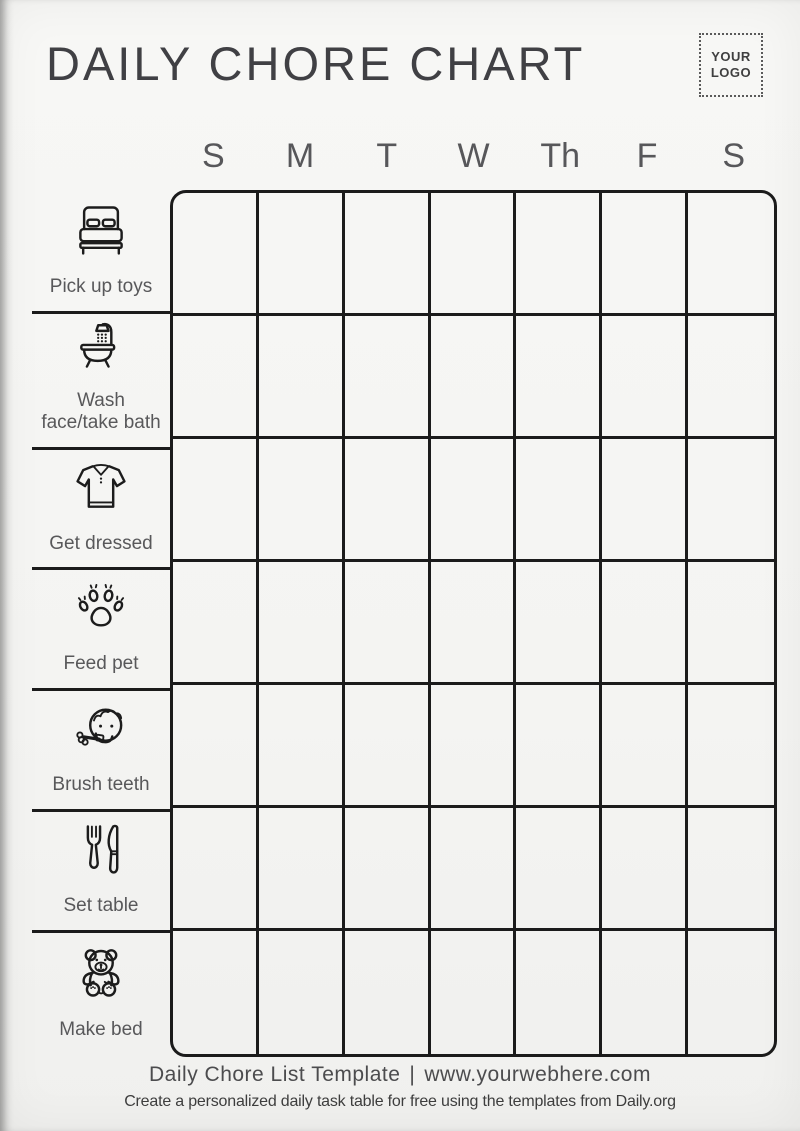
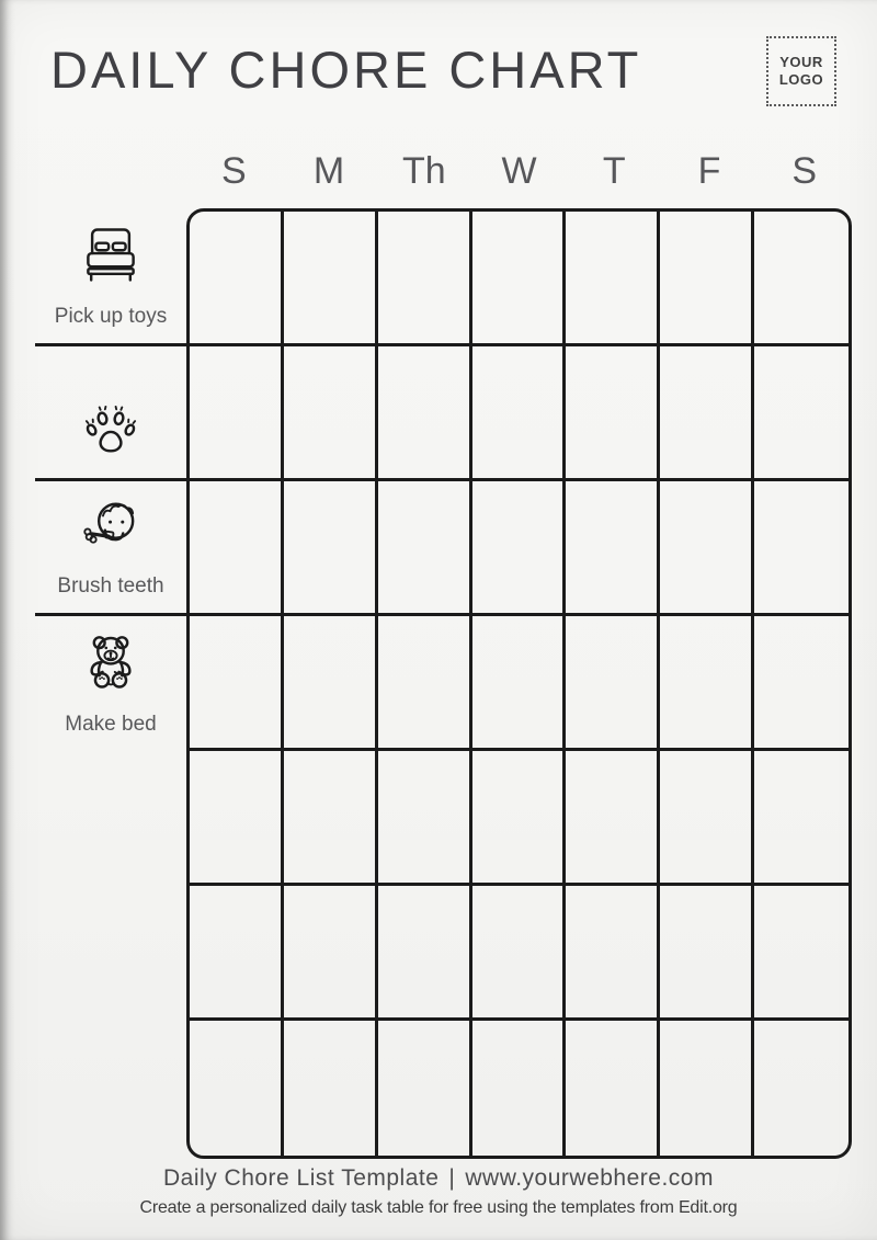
  DAILY CHORE CHART
  YOUR
  LOGO
  S
  M
- T
+ Th
  W
- Th
+ T
  F
  S
  Pick up toys
- Wash
- face/take bath
- Get dressed
- Feed pet
  Brush teeth
- Set table
  Make bed
  Daily Chore List Template | www.yourwebhere.com
- Create a personalized daily task table for free using the templates from Daily.org
+ Create a personalized daily task table for free using the templates from Edit.org
